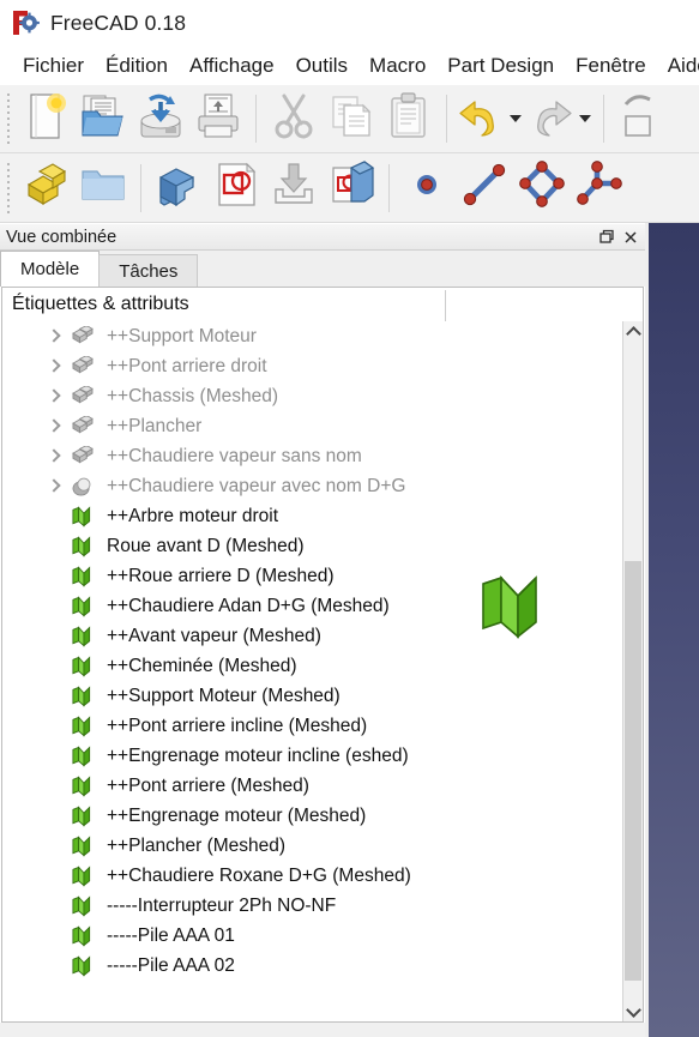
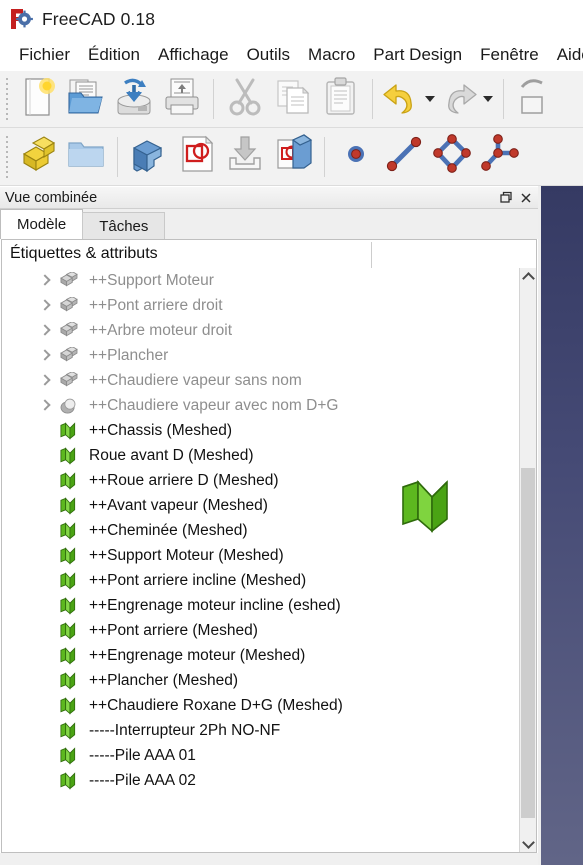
  FreeCAD 0.18
  Fichier
  Édition
  Affichage
  Outils
  Macro
  Part Design
  Fenêtre
  Aid
  Vue combinée
  Modèle
  Tâches
  Étiquettes & attributs
  ++Support Moteur
  ++Pont arriere droit
- ++Chassis (Meshed)
+ ++Arbre moteur droit
  ++Plancher
  ++Chaudiere vapeur sans nom
  ++Chaudiere vapeur avec nom D+G
- ++Arbre moteur droit
+ ++Chassis (Meshed)
  Roue avant D (Meshed)
  ++Roue arriere D (Meshed)
- ++Chaudiere Adan D+G (Meshed)
  ++Avant vapeur (Meshed)
  ++Cheminée (Meshed)
  ++Support Moteur (Meshed)
  ++Pont arriere incline (Meshed)
  ++Engrenage moteur incline (eshed)
  ++Pont arriere (Meshed)
  ++Engrenage moteur (Meshed)
  ++Plancher (Meshed)
  ++Chaudiere Roxane D+G (Meshed)
  -----Interrupteur 2Ph NO-NF
  -----Pile AAA 01
  -----Pile AAA 02
